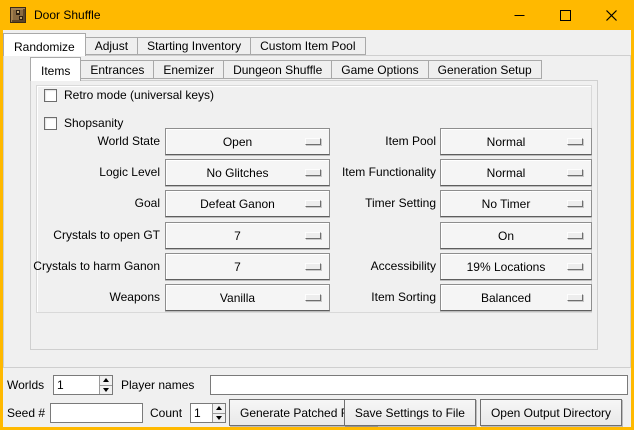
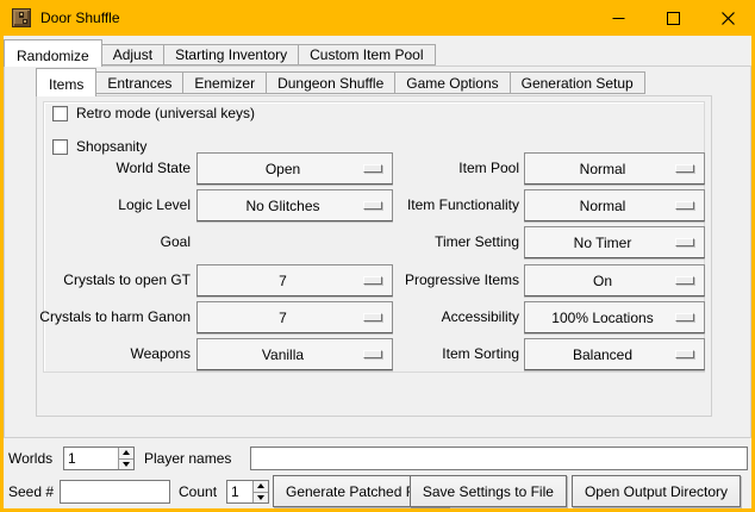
  Door Shuffle
  Randomize
  Adjust
  Starting Inventory
  Custom Item Pool
  Items
  Entrances
  Enemizer
  Dungeon Shuffle
  Game Options
  Generation Setup
  Retro mode (universal keys)
  Shopsanity
  World State
  Open
  Logic Level
  No Glitches
  Goal
- Defeat Ganon
  Crystals to open GT
  7
  Crystals to harm Ganon
  7
  Weapons
  Vanilla
  Item Pool
  Normal
  Item Functionality
  Normal
  Timer Setting
  No Timer
+ Progressive Items
  On
  Accessibility
- 19% Locations
+ 100% Locations
  Item Sorting
  Balanced
  Worlds
  1
  Player names
  Seed #
  Count
  1
  Generate Patched
  Save Settings to File
  Open Output Directory
